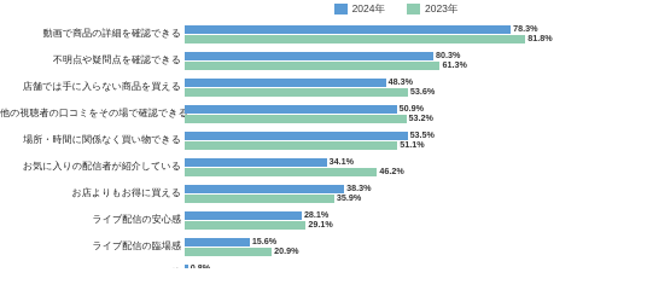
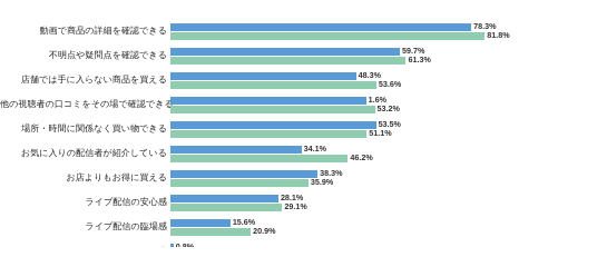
- 2024年
- 2023年
  動画で商品の詳細を確認できる
  78.3%
  81.8%
  不明点や疑問点を確認できる
- 80.3%
+ 59.7%
  61.3%
  店舗では手に入らない商品を買える
  48.3%
  53.6%
  他の視聴者の口コミをその場で確認できる
- 50.9%
+ 1.6%
  53.2%
  場所・時間に関係なく買い物できる
  53.5%
  51.1%
  お気に入りの配信者が紹介している
  34.1%
  46.2%
  お店よりもお得に買える
  38.3%
  35.9%
  ライブ配信の安心感
  28.1%
  29.1%
  ライブ配信の臨場感
  15.6%
  20.9%
  0.8%
